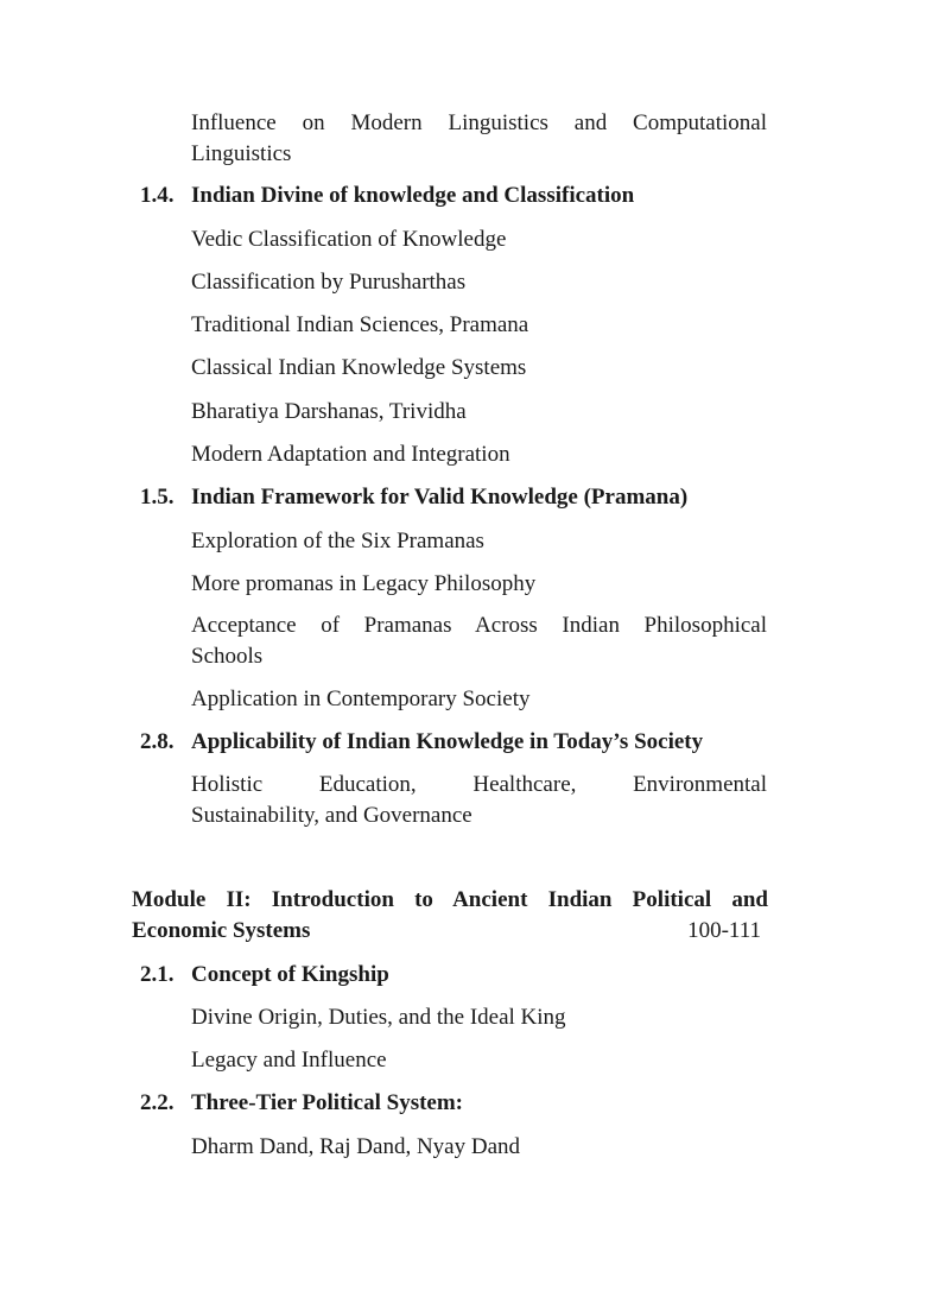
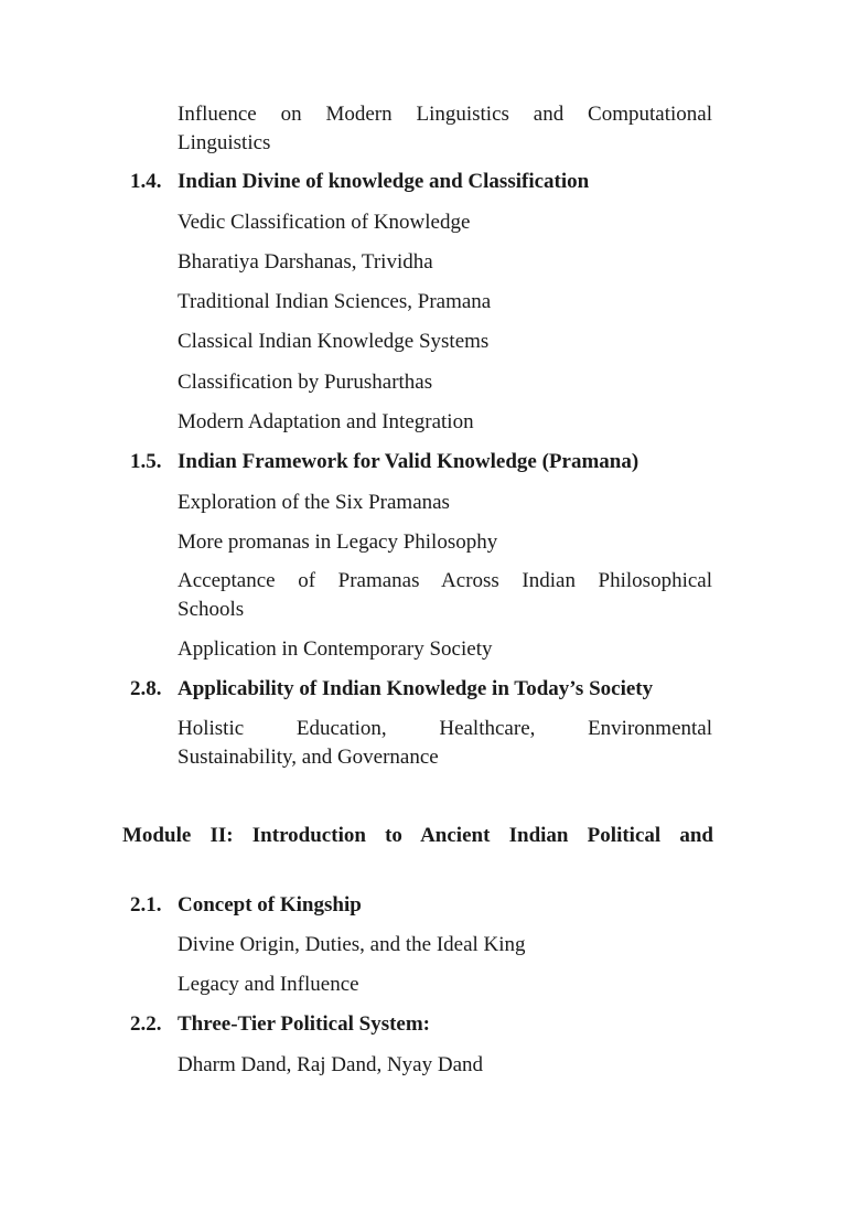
  Influence on Modern Linguistics and Computational
  Linguistics
  1.4.
  Indian Divine of knowledge and Classification
  Vedic Classification of Knowledge
- Classification by Purusharthas
+ Bharatiya Darshanas, Trividha
  Traditional Indian Sciences, Pramana
  Classical Indian Knowledge Systems
- Bharatiya Darshanas, Trividha
+ Classification by Purusharthas
  Modern Adaptation and Integration
  1.5.
  Indian Framework for Valid Knowledge (Pramana)
  Exploration of the Six Pramanas
  More promanas in Legacy Philosophy
  Acceptance of Pramanas Across Indian Philosophical
  Schools
  Application in Contemporary Society
  2.8.
  Applicability of Indian Knowledge in Today’s Society
  Holistic Education, Healthcare, Environmental
  Sustainability, and Governance
  Module II: Introduction to Ancient Indian Political and
- Economic Systems
- 100-111
  2.1.
  Concept of Kingship
  Divine Origin, Duties, and the Ideal King
  Legacy and Influence
  2.2.
  Three-Tier Political System:
  Dharm Dand, Raj Dand, Nyay Dand
